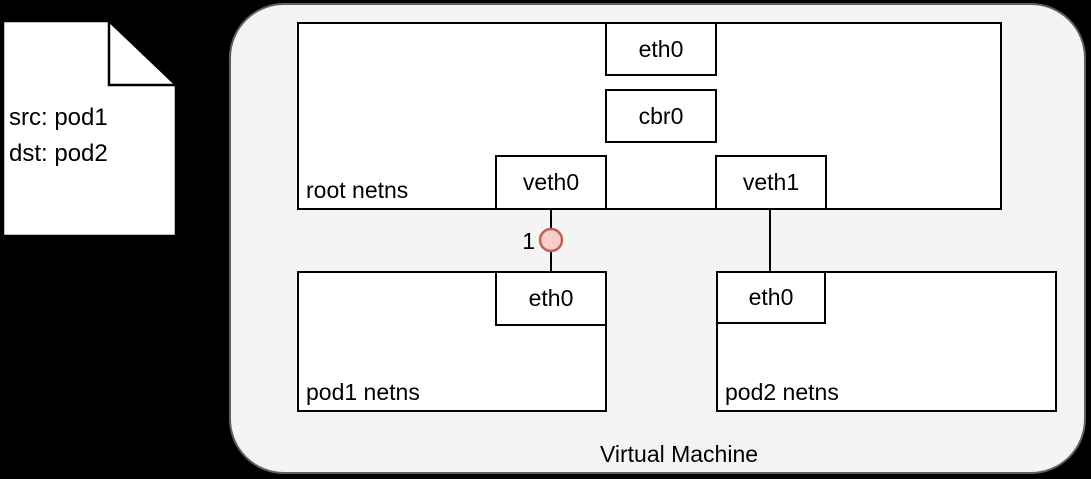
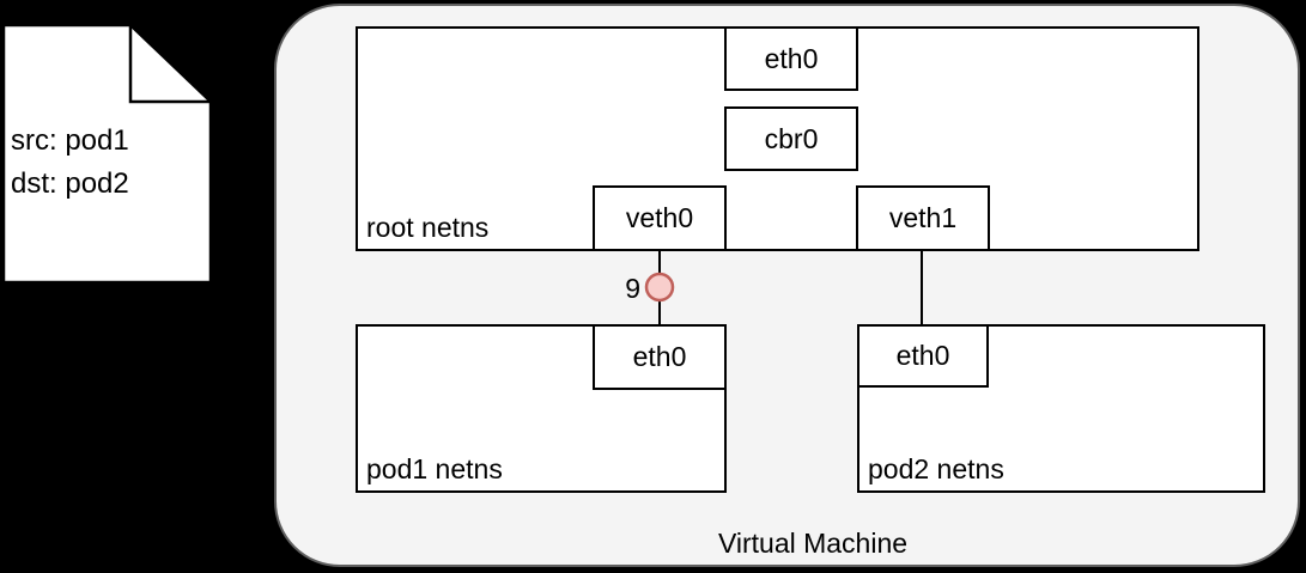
  src: pod1
  dst: pod2
  root netns
  eth0
  cbr0
  veth0
  veth1
- 1
+ 9
  pod1 netns
  eth0
  pod2 netns
  eth0
  Virtual Machine
